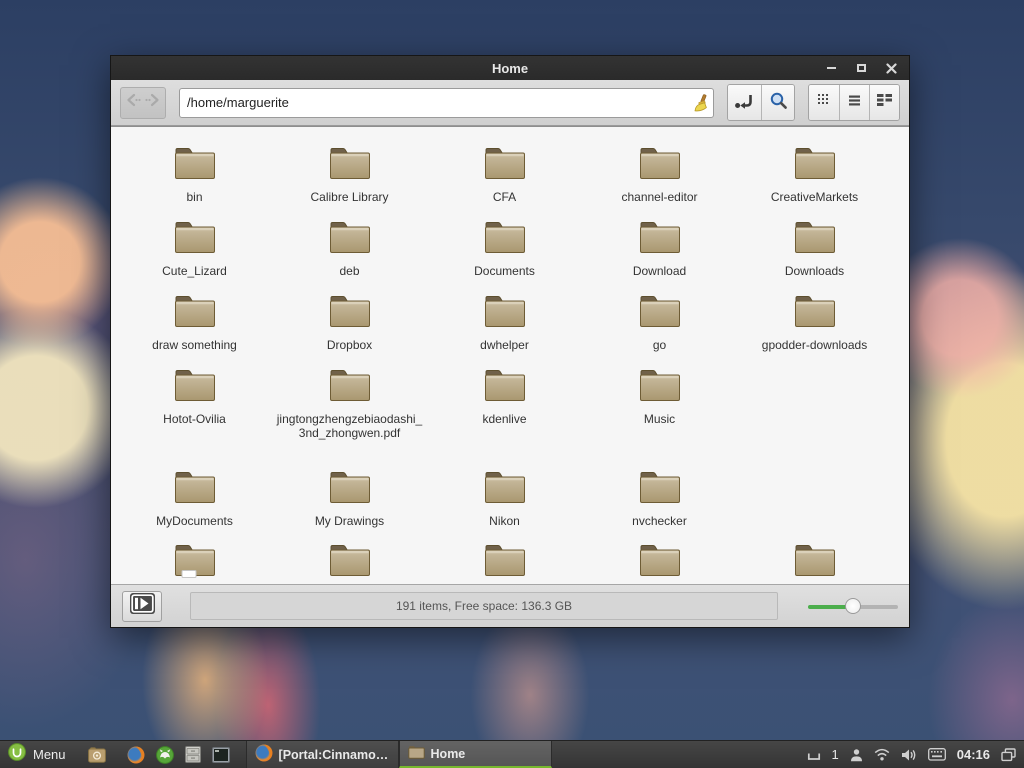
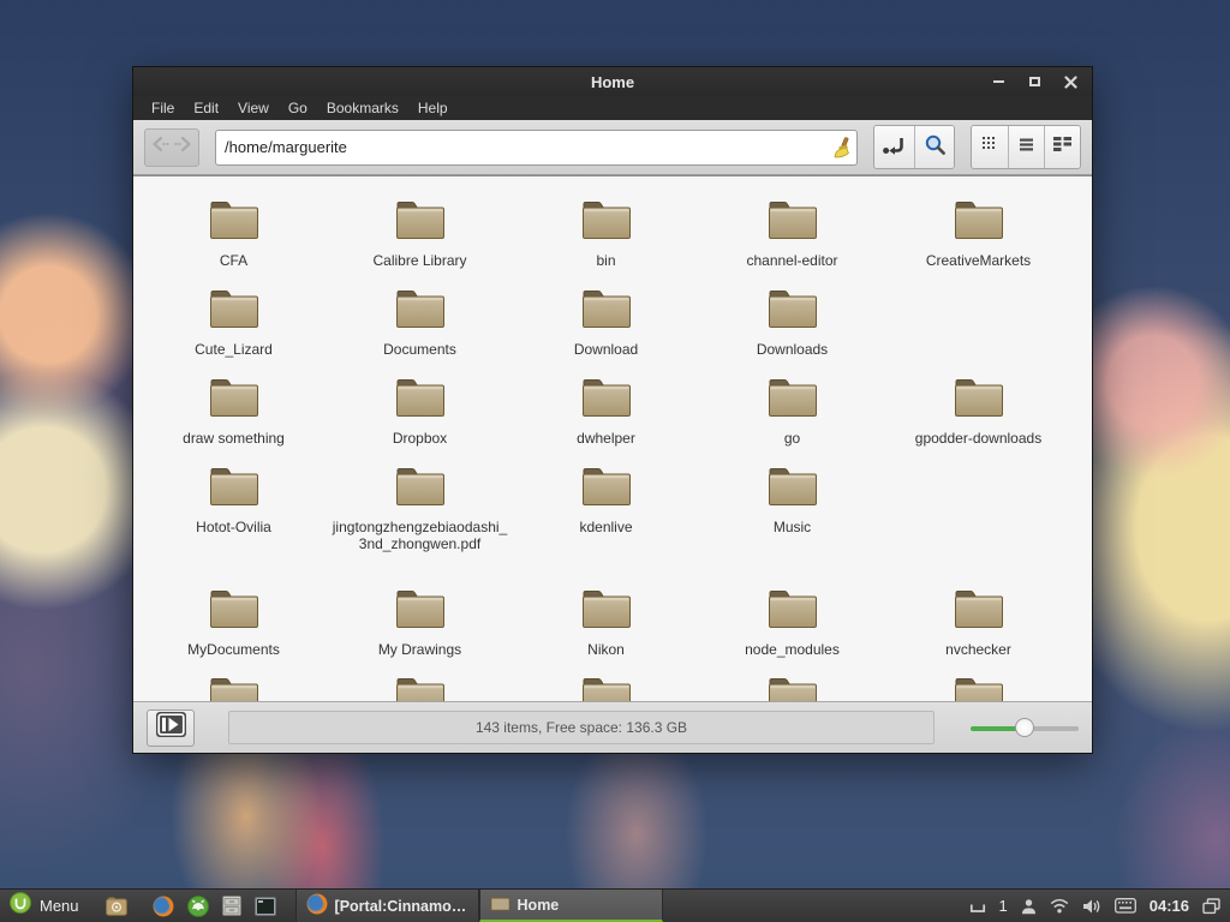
  Home
+ File
+ Edit
+ View
+ Go
+ Bookmarks
+ Help
  /home/marguerite
- bin
+ CFA
  Calibre Library
- CFA
+ bin
  channel-editor
  CreativeMarkets
  Cute_Lizard
- deb
  Documents
  Download
  Downloads
  draw something
  Dropbox
  dwhelper
  go
  gpodder-downloads
  Hotot-Ovilia
  jingtongzhengzebiaodashi_3nd_zhongwen.pdf
  kdenlive
  Music
  MyDocuments
  My Drawings
  Nikon
+ node_modules
  nvchecker
- 191 items, Free space: 136.3 GB
+ 143 items, Free space: 136.3 GB
  Menu
  [Portal:Cinnamon/
  Home
  1
  04:16
